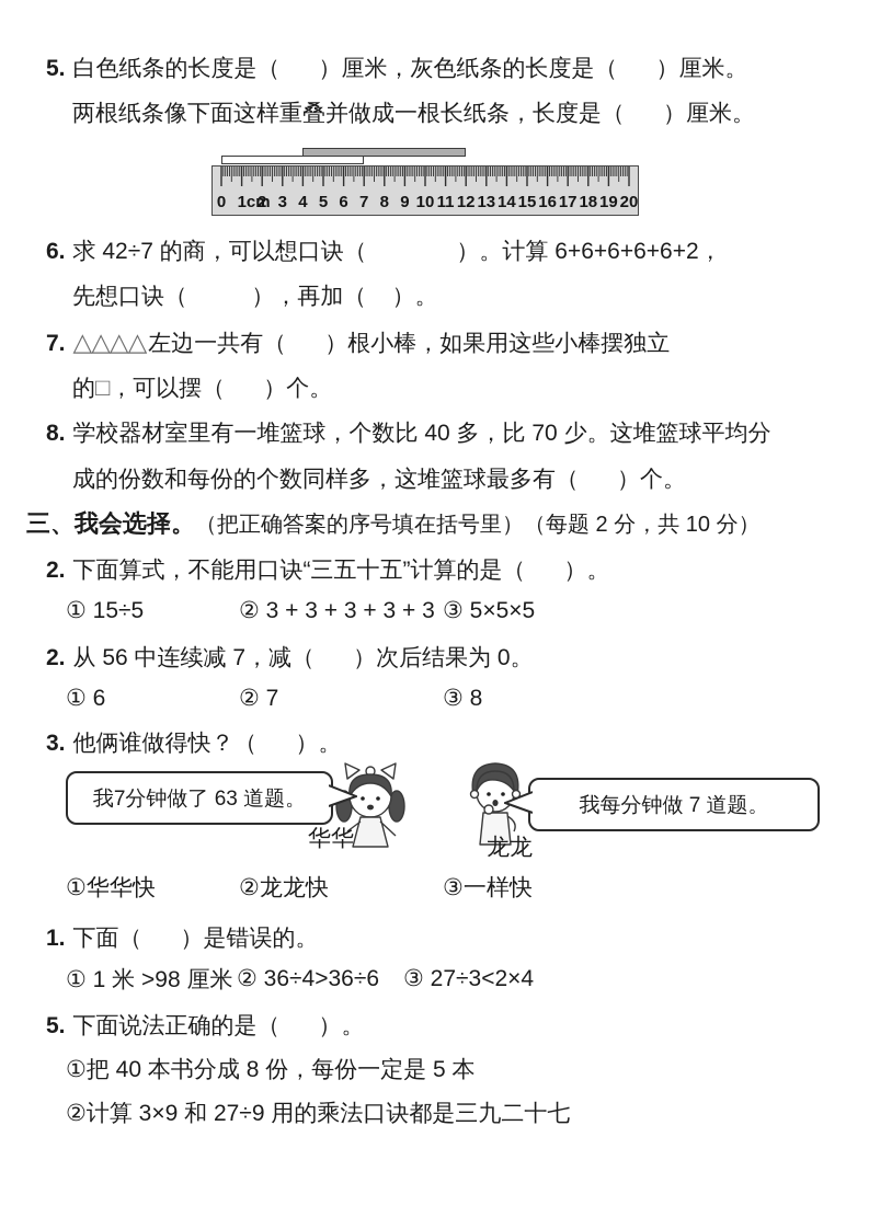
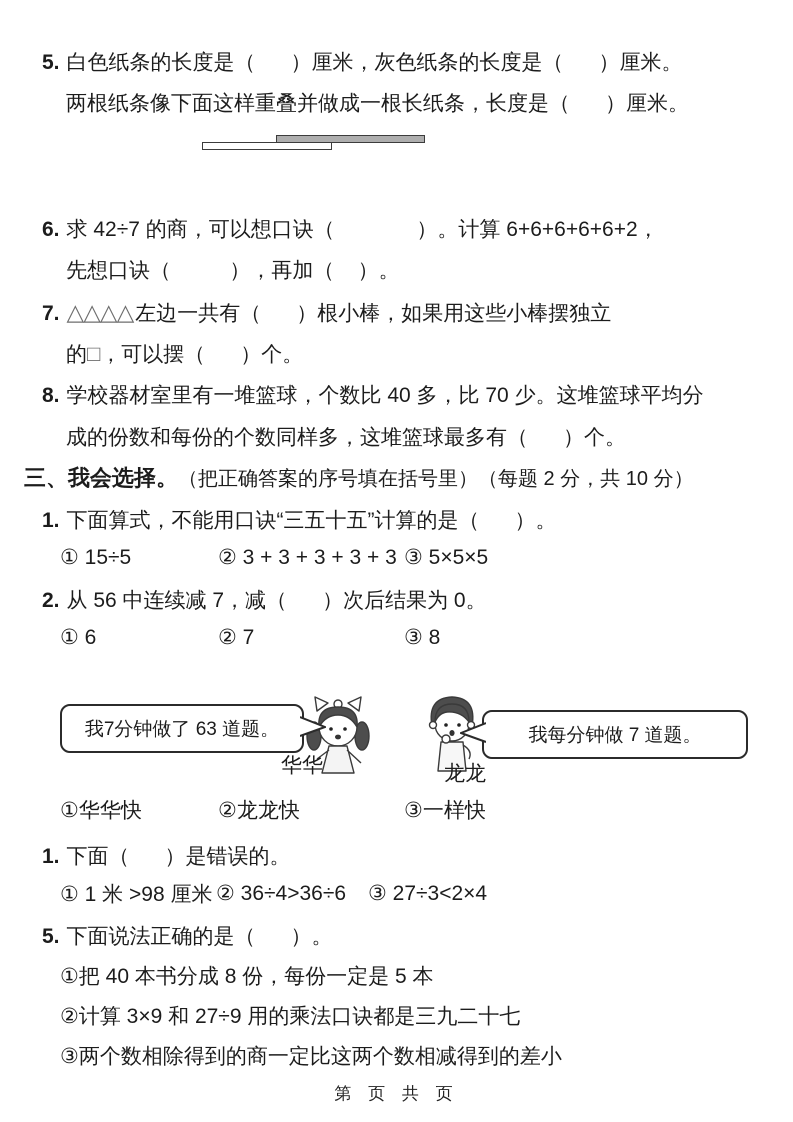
  5. 白色纸条的长度是（ ）厘米，灰色纸条的长度是（ ）厘米。
  两根纸条像下面这样重叠并做成一根长纸条，长度是（ ）厘米。
- 0
- 1cm
- 2
- 3
- 4
- 5
- 6
- 7
- 8
- 9
- 10
- 11
- 12
- 13
- 14
- 15
- 16
- 17
- 18
- 19
- 20
  6. 求 42÷7 的商，可以想口诀（ ）。计算 6+6+6+6+6+2，
  先想口诀（ ），再加（ ）。
  7. △△△△左边一共有（ ）根小棒，如果用这些小棒摆独立
  的□，可以摆（ ）个。
  8. 学校器材室里有一堆篮球，个数比 40 多，比 70 少。这堆篮球平均分
  成的份数和每份的个数同样多，这堆篮球最多有（ ）个。
  三、我会选择。（把正确答案的序号填在括号里）（每题 2 分，共 10 分）
- 2. 下面算式，不能用口诀“三五十五”计算的是（ ）。
+ 1. 下面算式，不能用口诀“三五十五”计算的是（ ）。
  ① 15÷5
  ② 3 + 3 + 3 + 3 + 3
  ③ 5×5×5
  2. 从 56 中连续减 7，减（ ）次后结果为 0。
  ① 6
  ② 7
  ③ 8
- 3. 他俩谁做得快？（ ）。
  我7分钟做了 63 道题。
  华华
  龙龙
  我每分钟做 7 道题。
  ①华华快
  ②龙龙快
  ③一样快
  1. 下面（ ）是错误的。
  ① 1 米 >98 厘米
  ② 36÷4>36÷6
  ③ 27÷3<2×4
  5. 下面说法正确的是（ ）。
  ①把 40 本书分成 8 份，每份一定是 5 本
  ②计算 3×9 和 27÷9 用的乘法口诀都是三九二十七
+ ③两个数相除得到的商一定比这两个数相减得到的差小
+ 第 页 共 页
